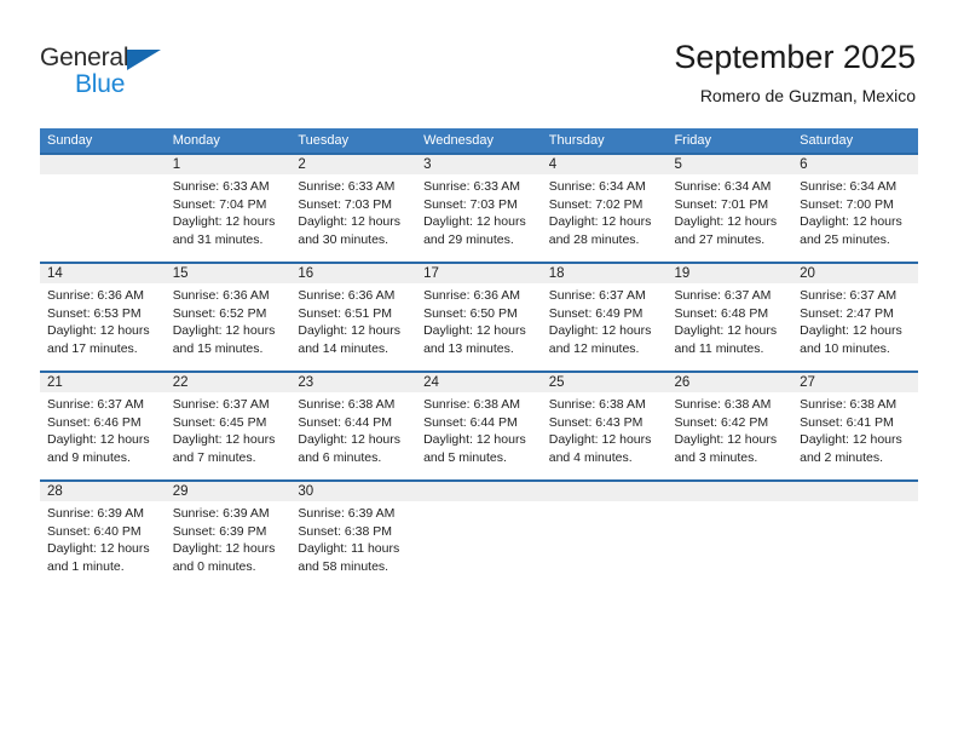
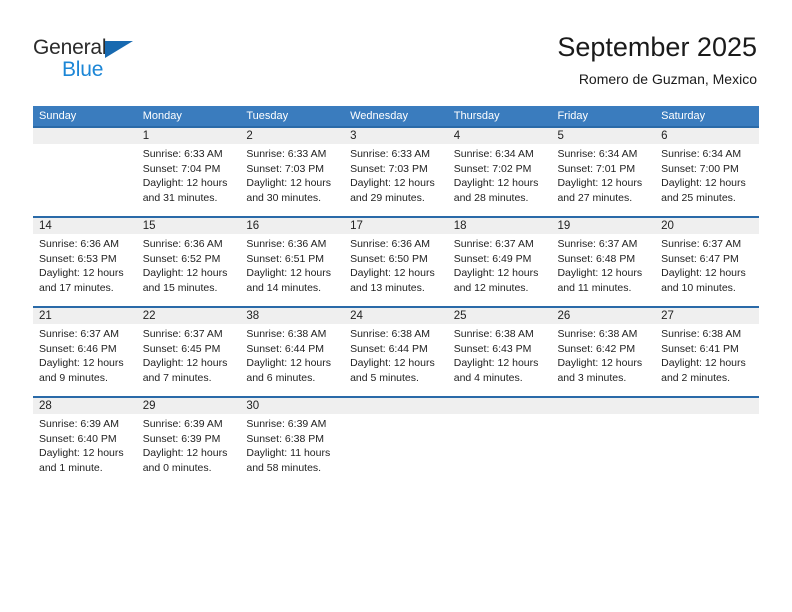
  General
  Blue
  September 2025
  Romero de Guzman, Mexico
  Sunday	Monday	Tuesday	Wednesday	Thursday	Friday	Saturday
  	1Sunrise: 6:33 AMSunset: 7:04 PMDaylight: 12 hours and 31 minutes.	2Sunrise: 6:33 AMSunset: 7:03 PMDaylight: 12 hours and 30 minutes.	3Sunrise: 6:33 AMSunset: 7:03 PMDaylight: 12 hours and 29 minutes.	4Sunrise: 6:34 AMSunset: 7:02 PMDaylight: 12 hours and 28 minutes.	5Sunrise: 6:34 AMSunset: 7:01 PMDaylight: 12 hours and 27 minutes.	6Sunrise: 6:34 AMSunset: 7:00 PMDaylight: 12 hours and 25 minutes.
- 14Sunrise: 6:36 AMSunset: 6:53 PMDaylight: 12 hours and 17 minutes.	15Sunrise: 6:36 AMSunset: 6:52 PMDaylight: 12 hours and 15 minutes.	16Sunrise: 6:36 AMSunset: 6:51 PMDaylight: 12 hours and 14 minutes.	17Sunrise: 6:36 AMSunset: 6:50 PMDaylight: 12 hours and 13 minutes.	18Sunrise: 6:37 AMSunset: 6:49 PMDaylight: 12 hours and 12 minutes.	19Sunrise: 6:37 AMSunset: 6:48 PMDaylight: 12 hours and 11 minutes.	20Sunrise: 6:37 AMSunset: 2:47 PMDaylight: 12 hours and 10 minutes.
+ 14Sunrise: 6:36 AMSunset: 6:53 PMDaylight: 12 hours and 17 minutes.	15Sunrise: 6:36 AMSunset: 6:52 PMDaylight: 12 hours and 15 minutes.	16Sunrise: 6:36 AMSunset: 6:51 PMDaylight: 12 hours and 14 minutes.	17Sunrise: 6:36 AMSunset: 6:50 PMDaylight: 12 hours and 13 minutes.	18Sunrise: 6:37 AMSunset: 6:49 PMDaylight: 12 hours and 12 minutes.	19Sunrise: 6:37 AMSunset: 6:48 PMDaylight: 12 hours and 11 minutes.	20Sunrise: 6:37 AMSunset: 6:47 PMDaylight: 12 hours and 10 minutes.
- 21Sunrise: 6:37 AMSunset: 6:46 PMDaylight: 12 hours and 9 minutes.	22Sunrise: 6:37 AMSunset: 6:45 PMDaylight: 12 hours and 7 minutes.	23Sunrise: 6:38 AMSunset: 6:44 PMDaylight: 12 hours and 6 minutes.	24Sunrise: 6:38 AMSunset: 6:44 PMDaylight: 12 hours and 5 minutes.	25Sunrise: 6:38 AMSunset: 6:43 PMDaylight: 12 hours and 4 minutes.	26Sunrise: 6:38 AMSunset: 6:42 PMDaylight: 12 hours and 3 minutes.	27Sunrise: 6:38 AMSunset: 6:41 PMDaylight: 12 hours and 2 minutes.
+ 21Sunrise: 6:37 AMSunset: 6:46 PMDaylight: 12 hours and 9 minutes.	22Sunrise: 6:37 AMSunset: 6:45 PMDaylight: 12 hours and 7 minutes.	38Sunrise: 6:38 AMSunset: 6:44 PMDaylight: 12 hours and 6 minutes.	24Sunrise: 6:38 AMSunset: 6:44 PMDaylight: 12 hours and 5 minutes.	25Sunrise: 6:38 AMSunset: 6:43 PMDaylight: 12 hours and 4 minutes.	26Sunrise: 6:38 AMSunset: 6:42 PMDaylight: 12 hours and 3 minutes.	27Sunrise: 6:38 AMSunset: 6:41 PMDaylight: 12 hours and 2 minutes.
  28Sunrise: 6:39 AMSunset: 6:40 PMDaylight: 12 hours and 1 minute.	29Sunrise: 6:39 AMSunset: 6:39 PMDaylight: 12 hours and 0 minutes.	30Sunrise: 6:39 AMSunset: 6:38 PMDaylight: 11 hours and 58 minutes.
